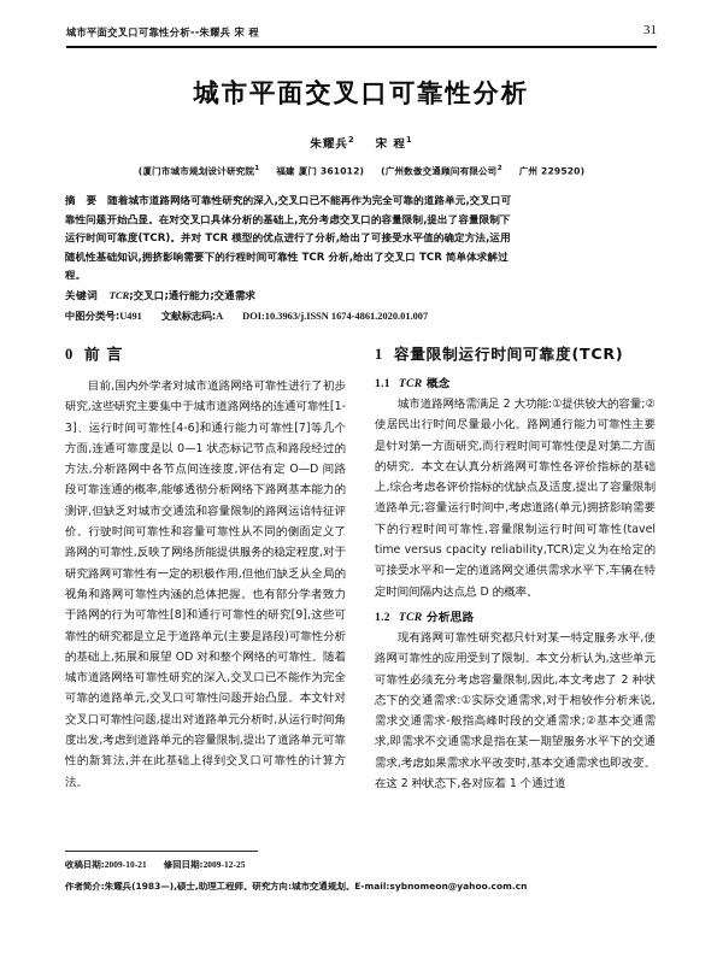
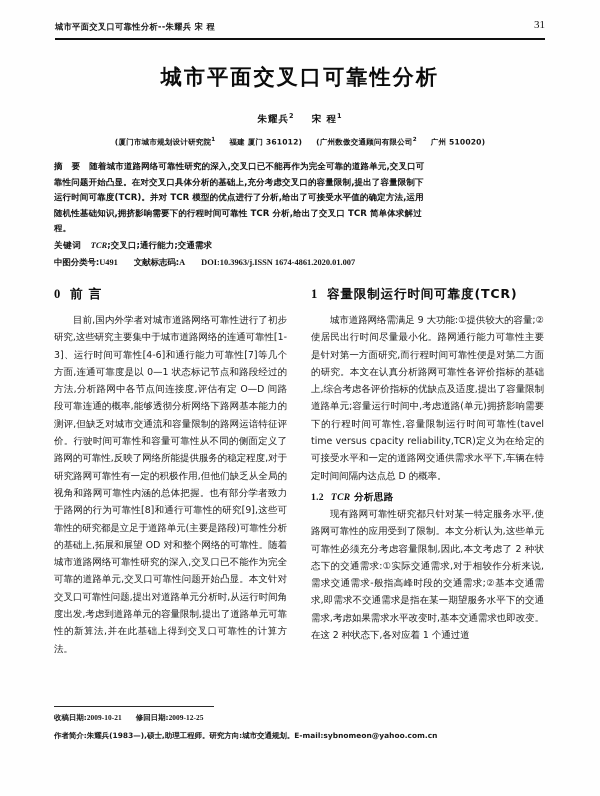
  城市平面交叉口可靠性分析--朱耀兵 宋 程
  31
  城市平面交叉口可靠性分析
  朱耀兵2 宋 程1
- (厦门市城市规划设计研究院 福建 厦门 361012) (广州数傲交通顾问有限公司 广州 229520)
+ (厦门市城市规划设计研究院 福建 厦门 361012) (广州数傲交通顾问有限公司 广州 510020)
  摘 要 随着城市道路网络可靠性研究的深入,交叉口已不能再作为完全可靠的道路单元,交叉口可
  靠性问题开始凸显。在对交叉口具体分析的基础上,充分考虑交叉口的容量限制,提出了容量限制下
  运行时间可靠度(TCR)。并对 TCR 模型的优点进行了分析,给出了可接受水平值的确定方法,运用
  随机性基础知识,拥挤影响需要下的行程时间可靠性 TCR 分析,给出了交叉口 TCR 简单体求解过
  程。
  关键词 TCR;交叉口;通行能力;交通需求
  中图分类号:U491 文献标志码:A DOI:10.3963/j.ISSN 1674-4861.2020.01.007
  0 前 言
  目前,国内外学者对城市道路网络可靠性进行了初步研究,这些研究主要集中于城市道路网络的连通可靠性[1-3]、运行时间可靠性[4-6]和通行能力可靠性[7]等几个方面,连通可靠度是以 0—1 状态标记节点和路段经过的方法,分析路网中各节点间连接度,评估有定 O—D 间路段可靠连通的概率,能够透彻分析网络下路网基本能力的测评,但缺乏对城市交通流和容量限制的路网运谙特征评价。行驶时间可靠性和容量可靠性从不同的侧面定义了路网的可靠性,反映了网络所能提供服务的稳定程度,对于研究路网可靠性有一定的积极作用,但他们缺乏从全局的视角和路网可靠性内涵的总体把握。也有部分学者致力于路网的行为可靠性[8]和通行可靠性的研究[9],这些可靠性的研究都是立足于道路单元(主要是路段)可靠性分析的基础上,拓展和展望 OD 对和整个网络的可靠性。随着城市道路网络可靠性研究的深入,交叉口已不能作为完全可靠的道路单元,交叉口可靠性问题开始凸显。本文针对交叉口可靠性问题,提出对道路单元分析时,从运行时间角度出发,考虑到道路单元的容量限制,提出了道路单元可靠性的新算法,并在此基础上得到交叉口可靠性的计算方法。
  1 容量限制运行时间可靠度(TCR)
- 1.1 TCR 概念
- 城市道路网络需满足 2 大功能:①提供较大的容量;②使居民出行时间尽量最小化。路网通行能力可靠性主要是针对第一方面研究,而行程时间可靠性便是对第二方面的研究。本文在认真分析路网可靠性各评价指标的基础上,综合考虑各评价指标的优缺点及适度,提出了容量限制道路单元;容量运行时间中,考虑道路(单元)拥挤影响需要下的行程时间可靠性,容量限制运行时间可靠性(tavel time versus cpacity reliability,TCR)定义为在给定的可接受水平和一定的道路网交通供需求水平下,车辆在特定时间间隔内达点总 D 的概率。
+ 城市道路网络需满足 9 大功能:①提供较大的容量;②使居民出行时间尽量最小化。路网通行能力可靠性主要是针对第一方面研究,而行程时间可靠性便是对第二方面的研究。本文在认真分析路网可靠性各评价指标的基础上,综合考虑各评价指标的优缺点及适度,提出了容量限制道路单元;容量运行时间中,考虑道路(单元)拥挤影响需要下的行程时间可靠性,容量限制运行时间可靠性(tavel time versus cpacity reliability,TCR)定义为在给定的可接受水平和一定的道路网交通供需求水平下,车辆在特定时间间隔内达点总 D 的概率。
  1.2 TCR 分析思路
  现有路网可靠性研究都只针对某一特定服务水平,使路网可靠性的应用受到了限制。本文分析认为,这些单元可靠性必须充分考虑容量限制,因此,本文考虑了 2 种状态下的交通需求:①实际交通需求,对于相较作分析来说,需求交通需求-般指高峰时段的交通需求;②基本交通需求,即需求不交通需求是指在某一期望服务水平下的交通需求,考虑如果需求水平改变时,基本交通需求也即改变。在这 2 种状态下,各对应着 1 个通过道
  收稿日期:2009-10-21 修回日期:2009-12-25
  作者简介:朱耀兵(1983—),硕士,助理工程师。研究方向:城市交通规划。E-mail:sybnomeon@yahoo.com.cn
